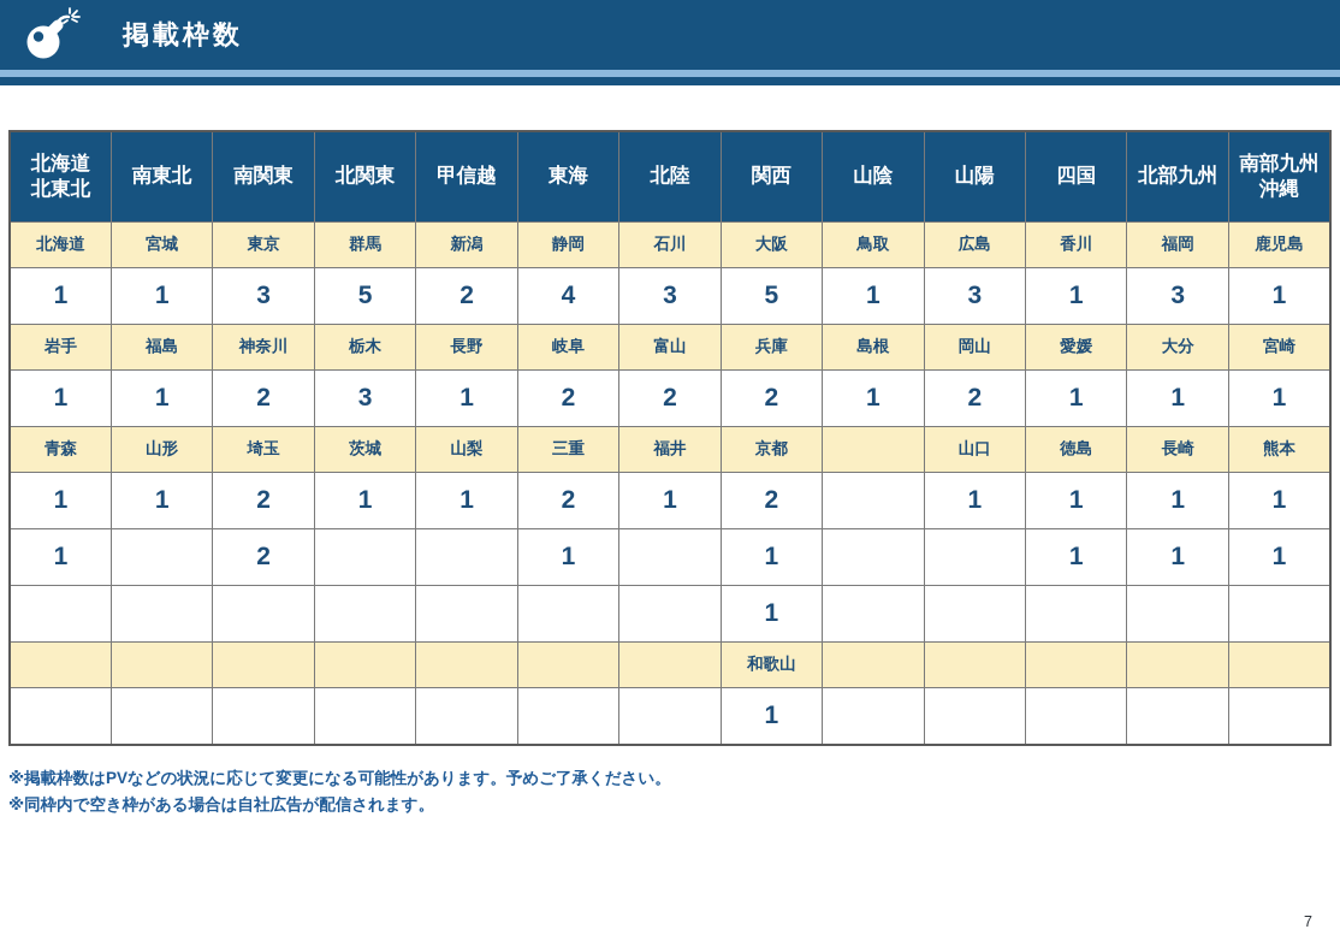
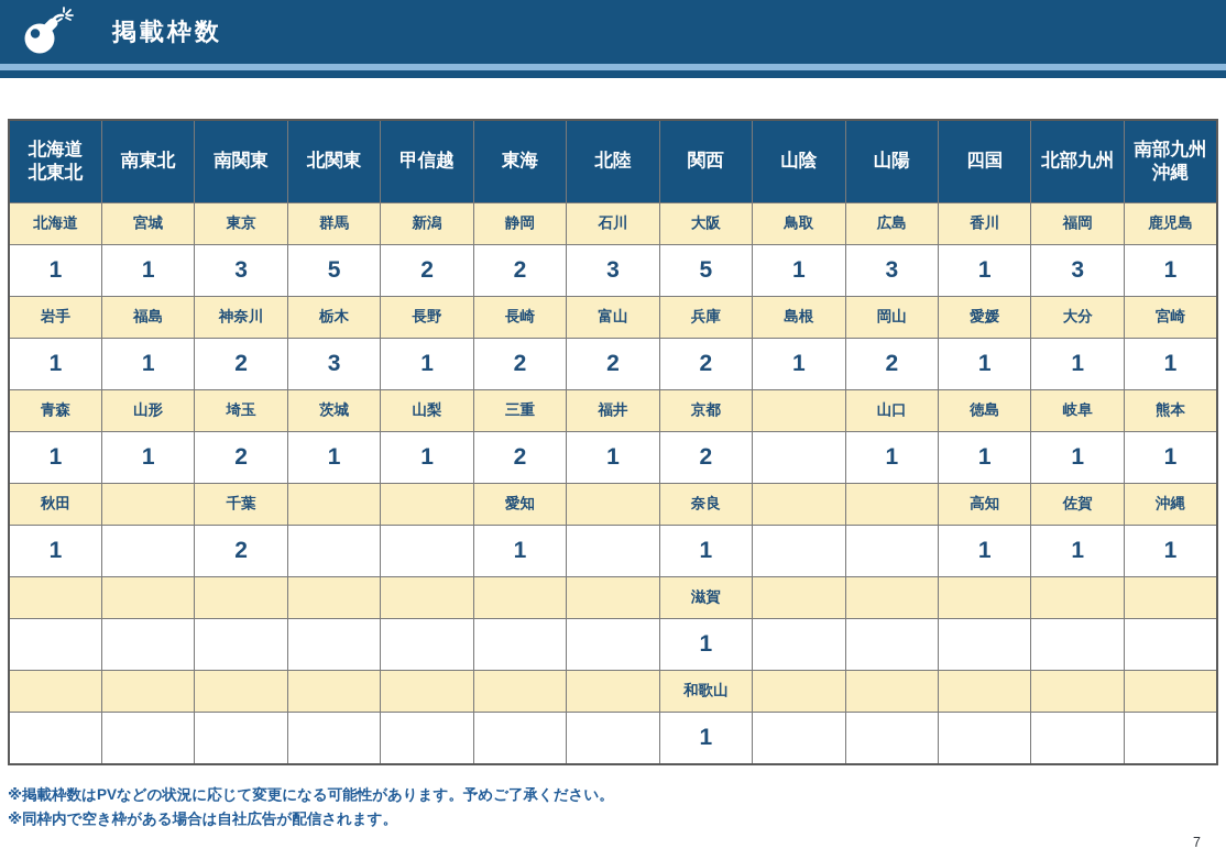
  掲載枠数
  北海道 北東北	南東北	南関東	北関東	甲信越	東海	北陸	関西	山陰	山陽	四国	北部九州	南部九州 沖縄
  北海道	宮城	東京	群馬	新潟	静岡	石川	大阪	鳥取	広島	香川	福岡	鹿児島
- 1	1	3	5	2	4	3	5	1	3	1	3	1
+ 1	1	3	5	2	2	3	5	1	3	1	3	1
- 岩手	福島	神奈川	栃木	長野	岐阜	富山	兵庫	島根	岡山	愛媛	大分	宮崎
+ 岩手	福島	神奈川	栃木	長野	長崎	富山	兵庫	島根	岡山	愛媛	大分	宮崎
  1	1	2	3	1	2	2	2	1	2	1	1	1
- 青森	山形	埼玉	茨城	山梨	三重	福井	京都		山口	徳島	長崎	熊本
+ 青森	山形	埼玉	茨城	山梨	三重	福井	京都		山口	徳島	岐阜	熊本
  1	1	2	1	1	2	1	2		1	1	1	1
+ 秋田		千葉			愛知		奈良			高知	佐賀	沖縄
  1		2			1		1			1	1	1
+ 							滋賀
  							1
  							和歌山
  							1
  ※掲載枠数はPVなどの状況に応じて変更になる可能性があります。予めご了承ください。
  ※同枠内で空き枠がある場合は自社広告が配信されます。
  7
